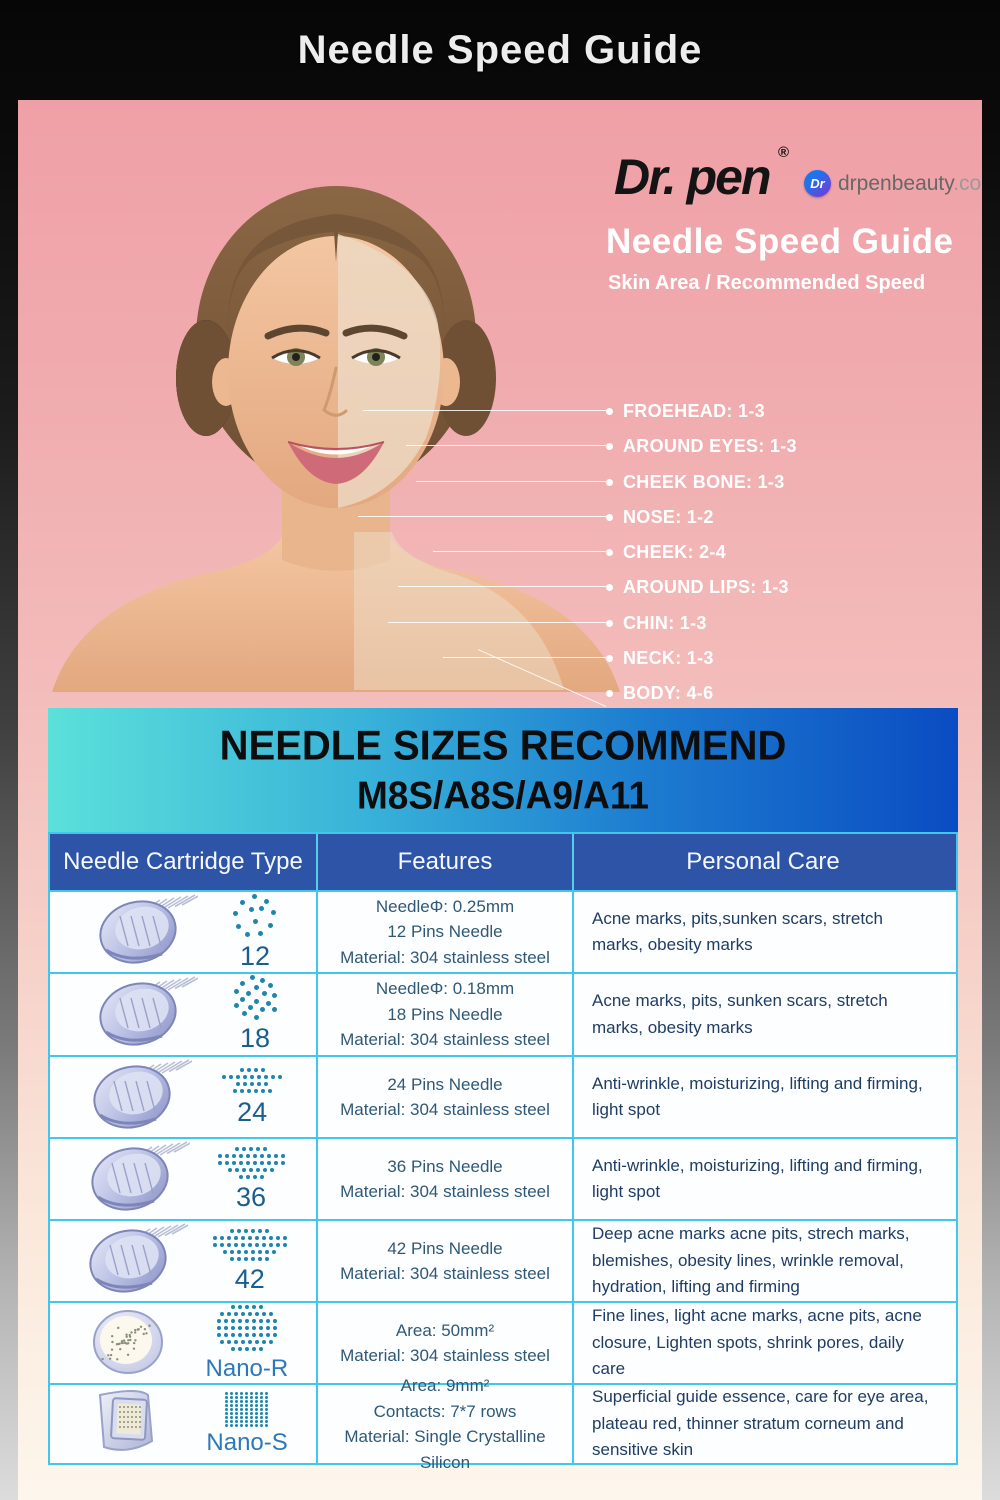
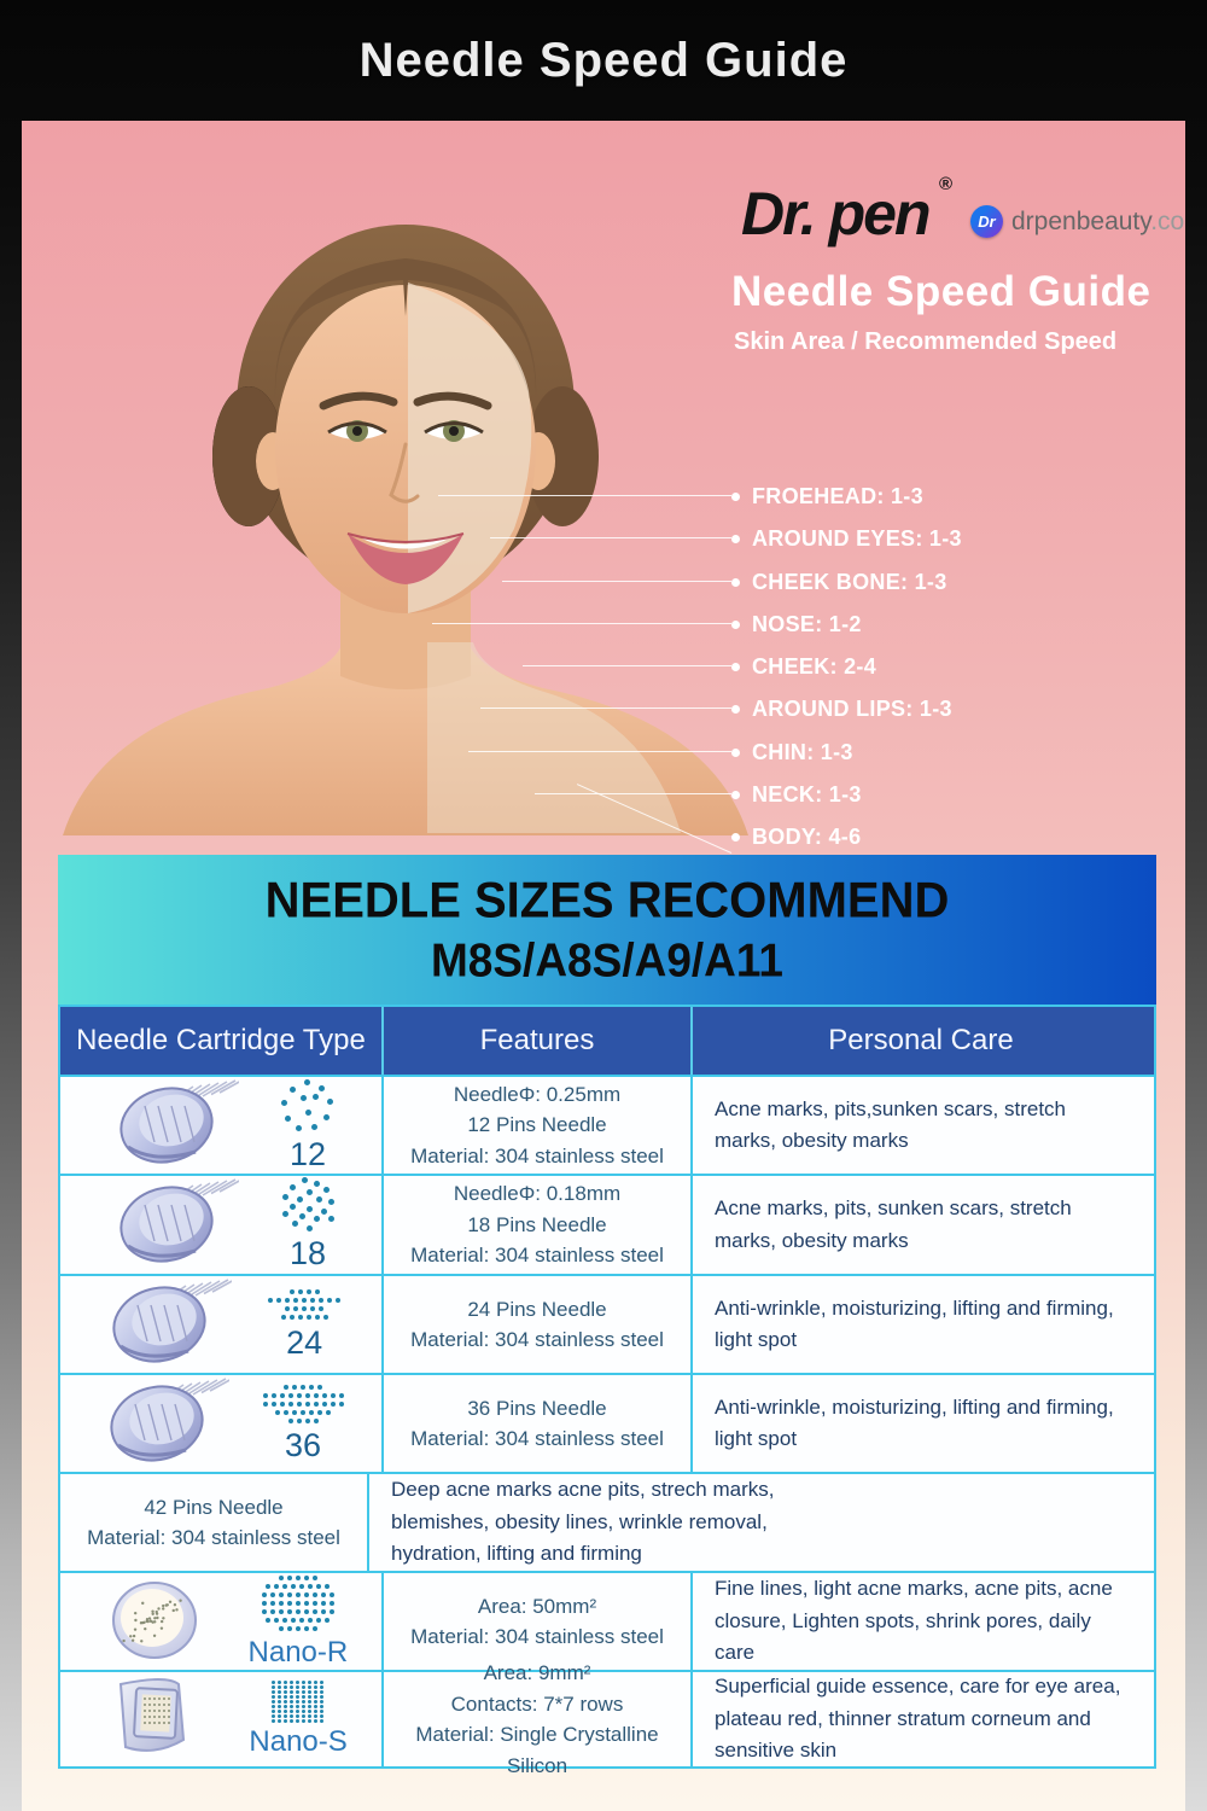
  Needle Speed Guide
  Dr. pen
  ®
  Dr
  drpenbeauty.co
  Needle Speed Guide
  Skin Area / Recommended Speed
  FROEHEAD: 1-3
  AROUND EYES: 1-3
  CHEEK BONE: 1-3
  NOSE: 1-2
  CHEEK: 2-4
  AROUND LIPS: 1-3
  CHIN: 1-3
  NECK: 1-3
  BODY: 4-6
  NEEDLE SIZES RECOMMEND
  M8S/A8S/A9/A11
  Needle Cartridge Type
  Features
  Personal Care
  12
  NeedleΦ: 0.25mm
  12 Pins Needle
  Material: 304 stainless steel
  Acne marks, pits,sunken scars, stretch marks, obesity marks
  18
  NeedleΦ: 0.18mm
  18 Pins Needle
  Material: 304 stainless steel
  Acne marks, pits, sunken scars, stretch marks, obesity marks
  24
  24 Pins Needle
  Material: 304 stainless steel
  Anti-wrinkle, moisturizing, lifting and firming, light spot
  36
  36 Pins Needle
  Material: 304 stainless steel
  Anti-wrinkle, moisturizing, lifting and firming, light spot
- 42
  42 Pins Needle
  Material: 304 stainless steel
  Deep acne marks acne pits, strech marks, blemishes, obesity lines, wrinkle removal, hydration, lifting and firming
  Nano-R
  Area: 50mm²
  Material: 304 stainless steel
  Fine lines, light acne marks, acne pits, acne closure, Lighten spots, shrink pores, daily care
  Nano-S
  Area: 9mm²
  Contacts: 7*7 rows
  Material: Single Crystalline Silicon
  Superficial guide essence, care for eye area, plateau red, thinner stratum corneum and sensitive skin
